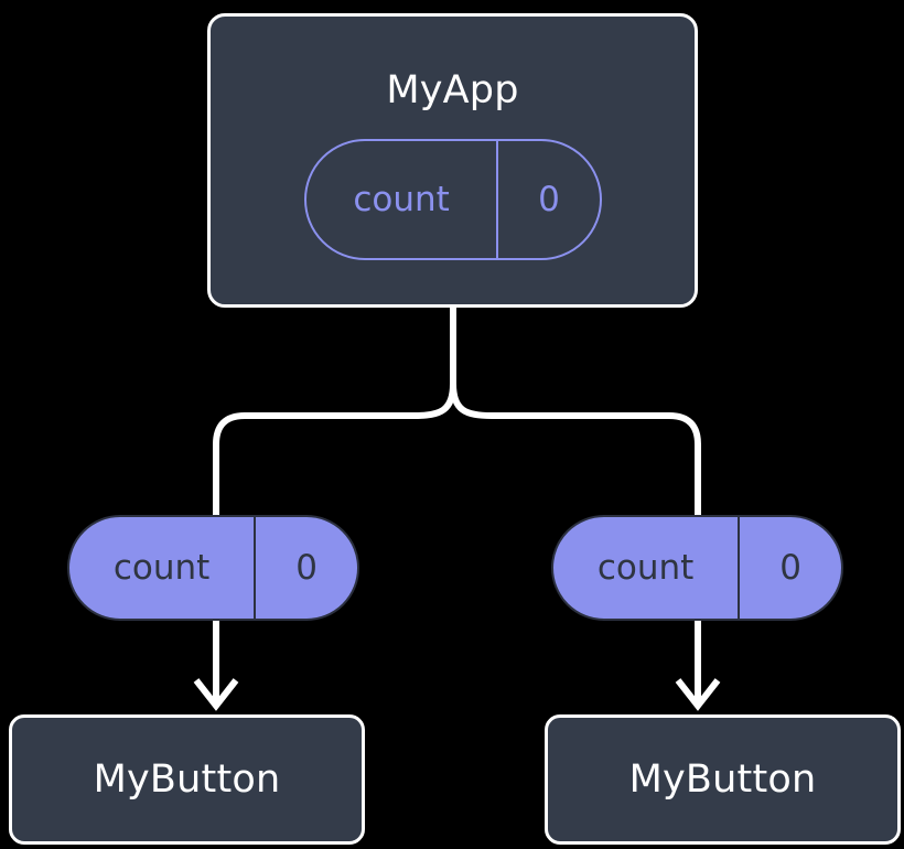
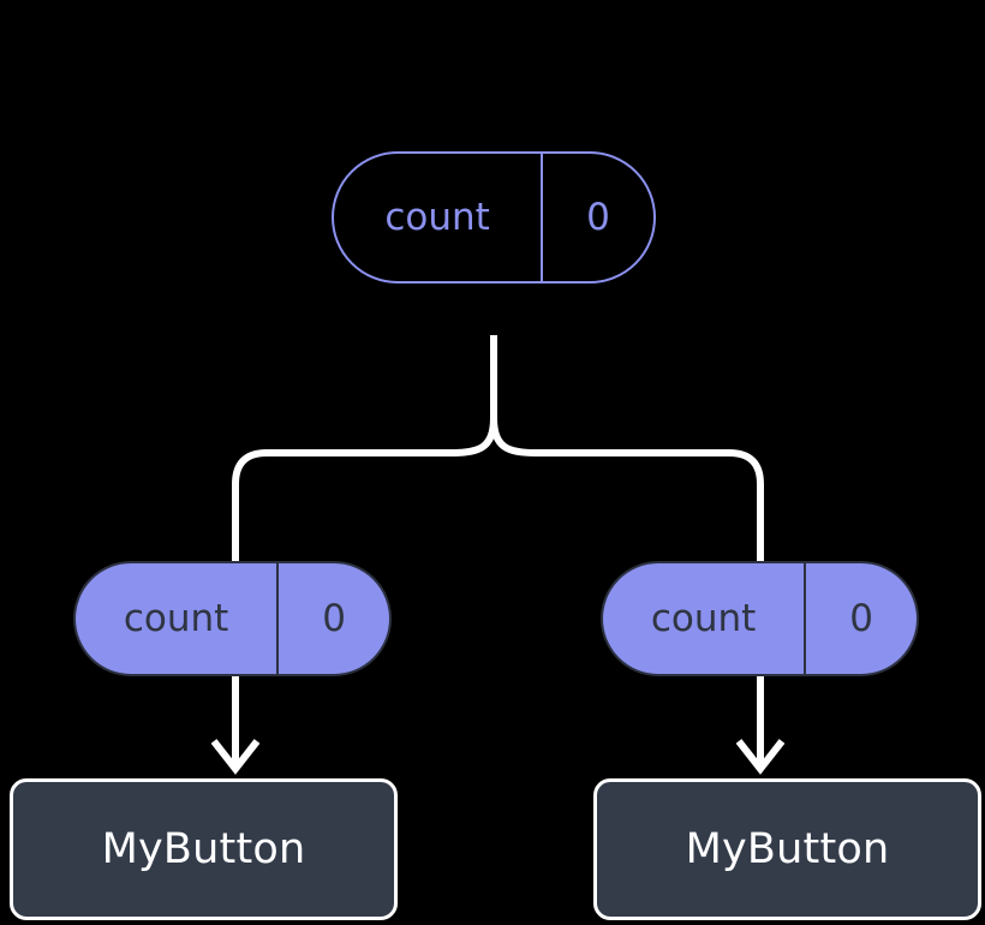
- MyApp
  count
  0
  count
  0
  count
  0
  MyButton
  MyButton
